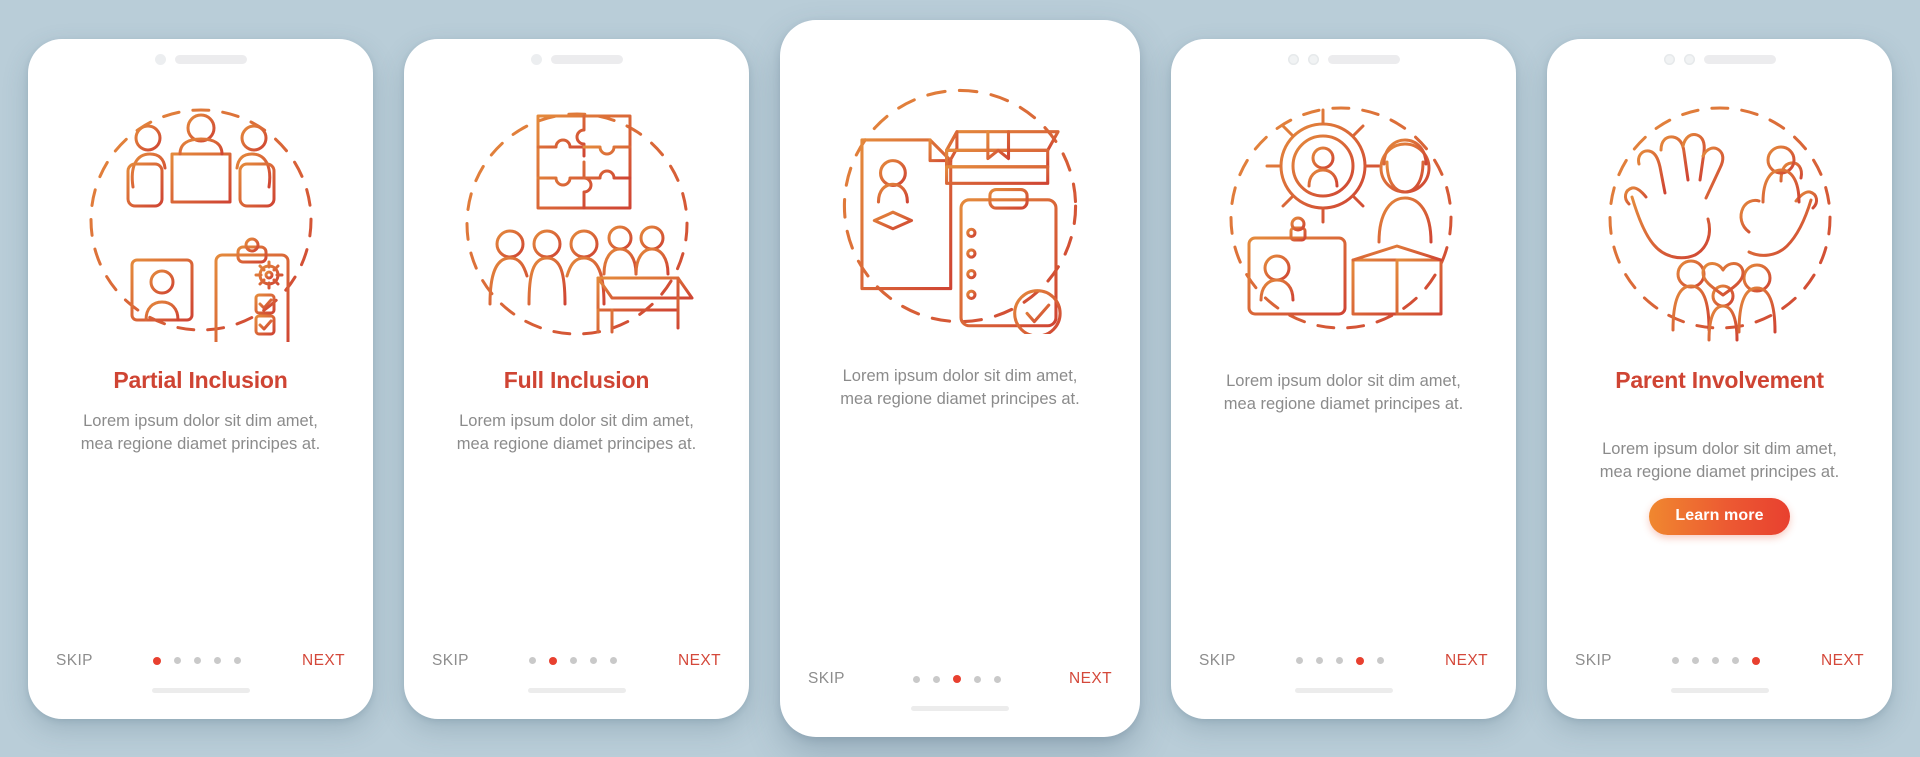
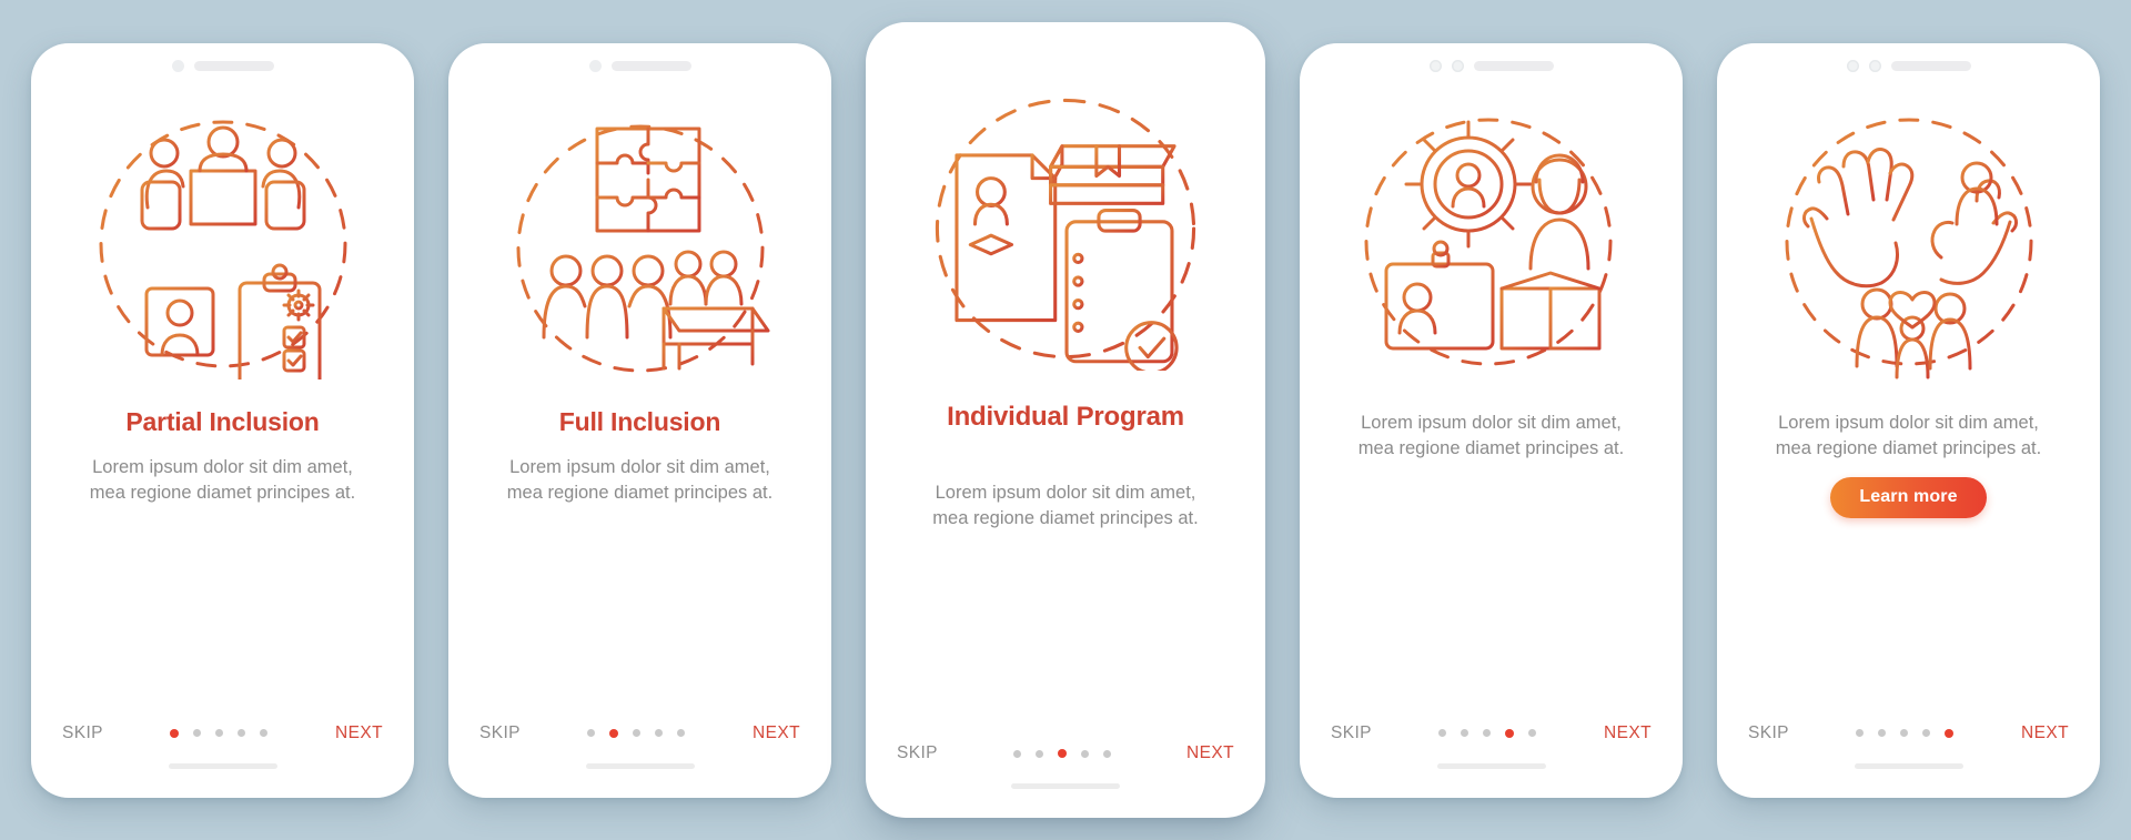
  Partial Inclusion
  Lorem ipsum dolor sit dim amet, mea regione diamet principes at.
  SKIP
  NEXT
  Full Inclusion
  Lorem ipsum dolor sit dim amet, mea regione diamet principes at.
  SKIP
  NEXT
+ Individual Program
  Lorem ipsum dolor sit dim amet, mea regione diamet principes at.
  SKIP
  NEXT
  Lorem ipsum dolor sit dim amet, mea regione diamet principes at.
  SKIP
  NEXT
- Parent Involvement
  Lorem ipsum dolor sit dim amet, mea regione diamet principes at.
  Learn more
  SKIP
  NEXT
